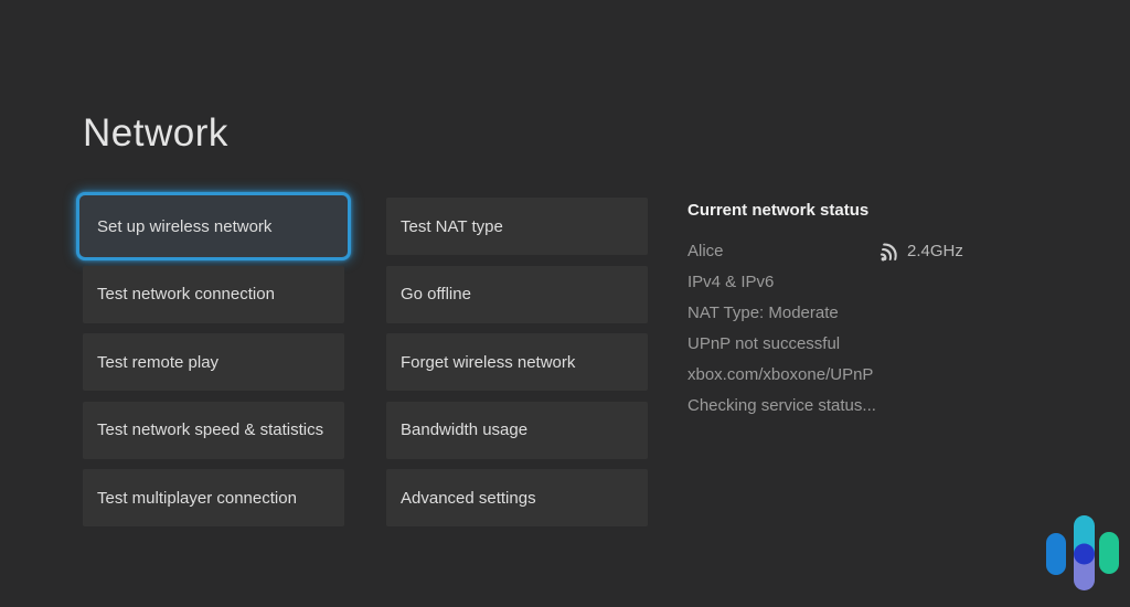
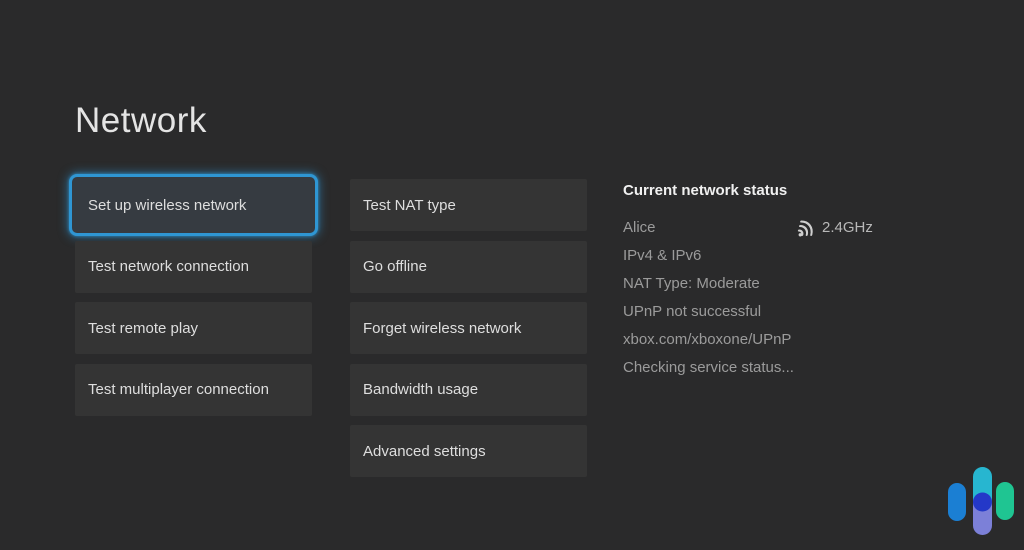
  Network
  Set up wireless network
  Test network connection
  Test remote play
- Test network speed & statistics
  Test multiplayer connection
  Test NAT type
  Go offline
  Forget wireless network
  Bandwidth usage
  Advanced settings
  Current network status
  Alice
  2.4GHz
  IPv4 & IPv6
  NAT Type: Moderate
  UPnP not successful
  xbox.com/xboxone/UPnP
  Checking service status...
